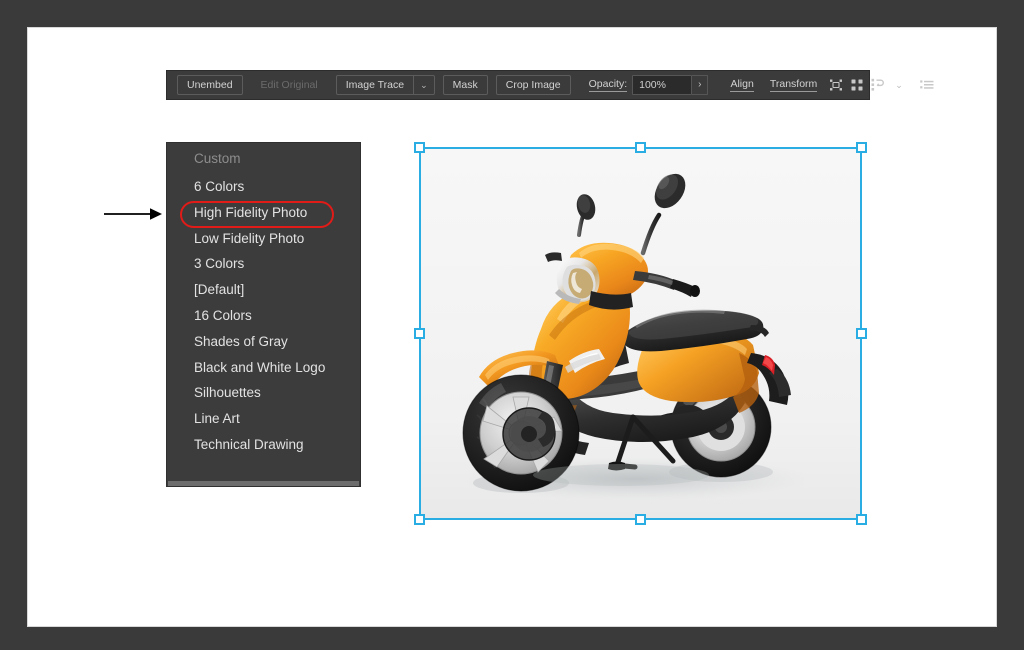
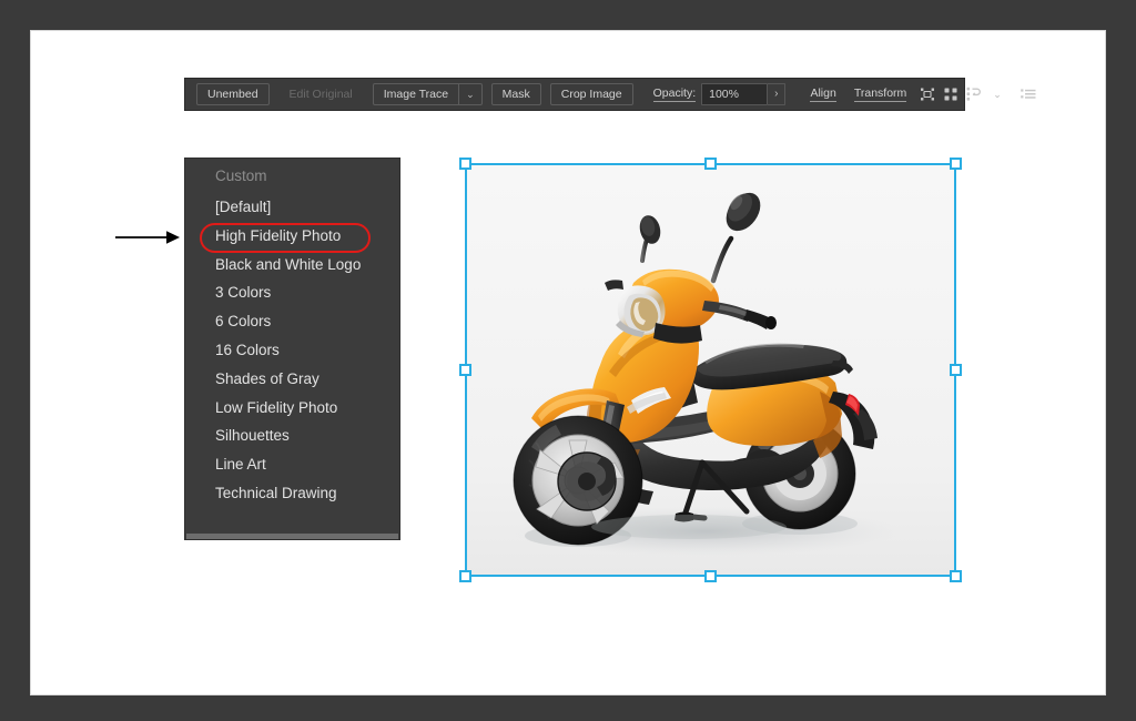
  Unembed
  Edit Original
  Image Trace
  ⌄
  Mask
  Crop Image
  Opacity:
  100%
  ›
  Align
  Transform
  ⌄
  Custom
- 6 Colors
+ [Default]
  High Fidelity Photo
- Low Fidelity Photo
+ Black and White Logo
  3 Colors
- [Default]
+ 6 Colors
  16 Colors
  Shades of Gray
- Black and White Logo
+ Low Fidelity Photo
  Silhouettes
  Line Art
  Technical Drawing
